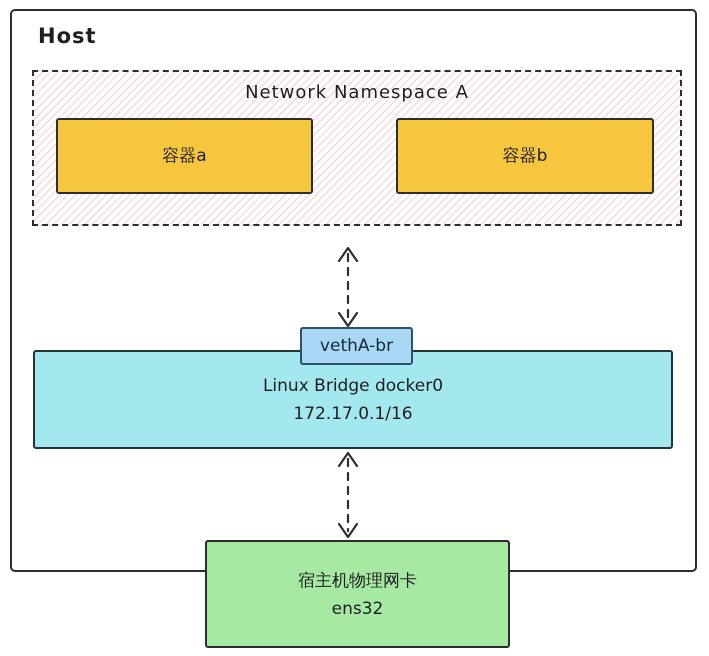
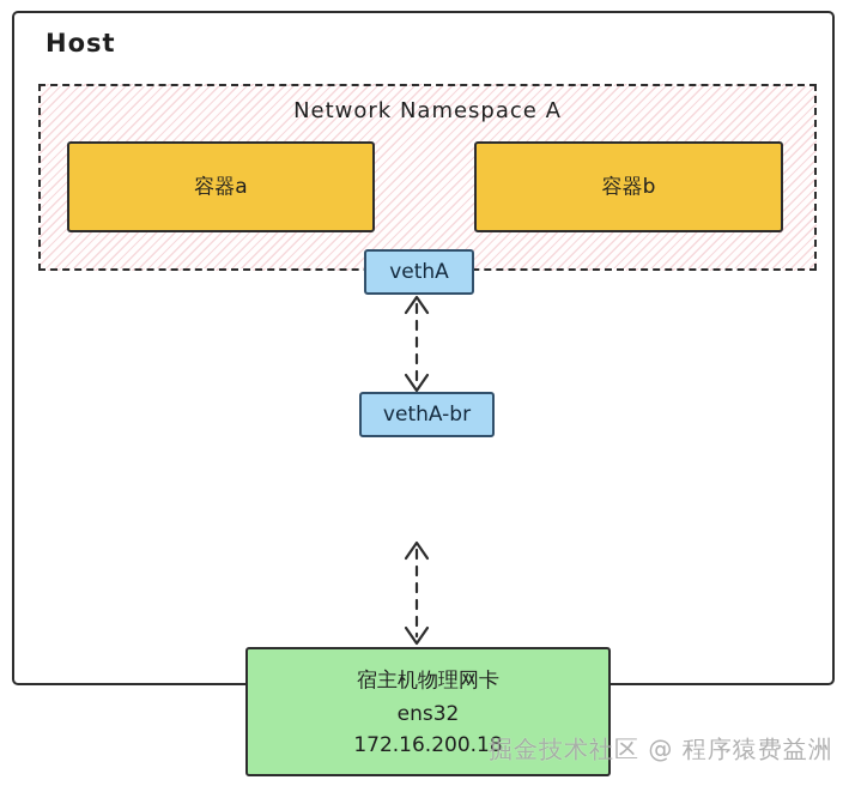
  Host
  Network Namespace A
  容器a
  容器b
+ vethA
  vethA-br
- Linux Bridge docker0
- 172.17.0.1/16
  宿主机物理网卡
  ens32
+ 172.16.200.18
+ 掘金技术社区 @ 程序猿费益洲
